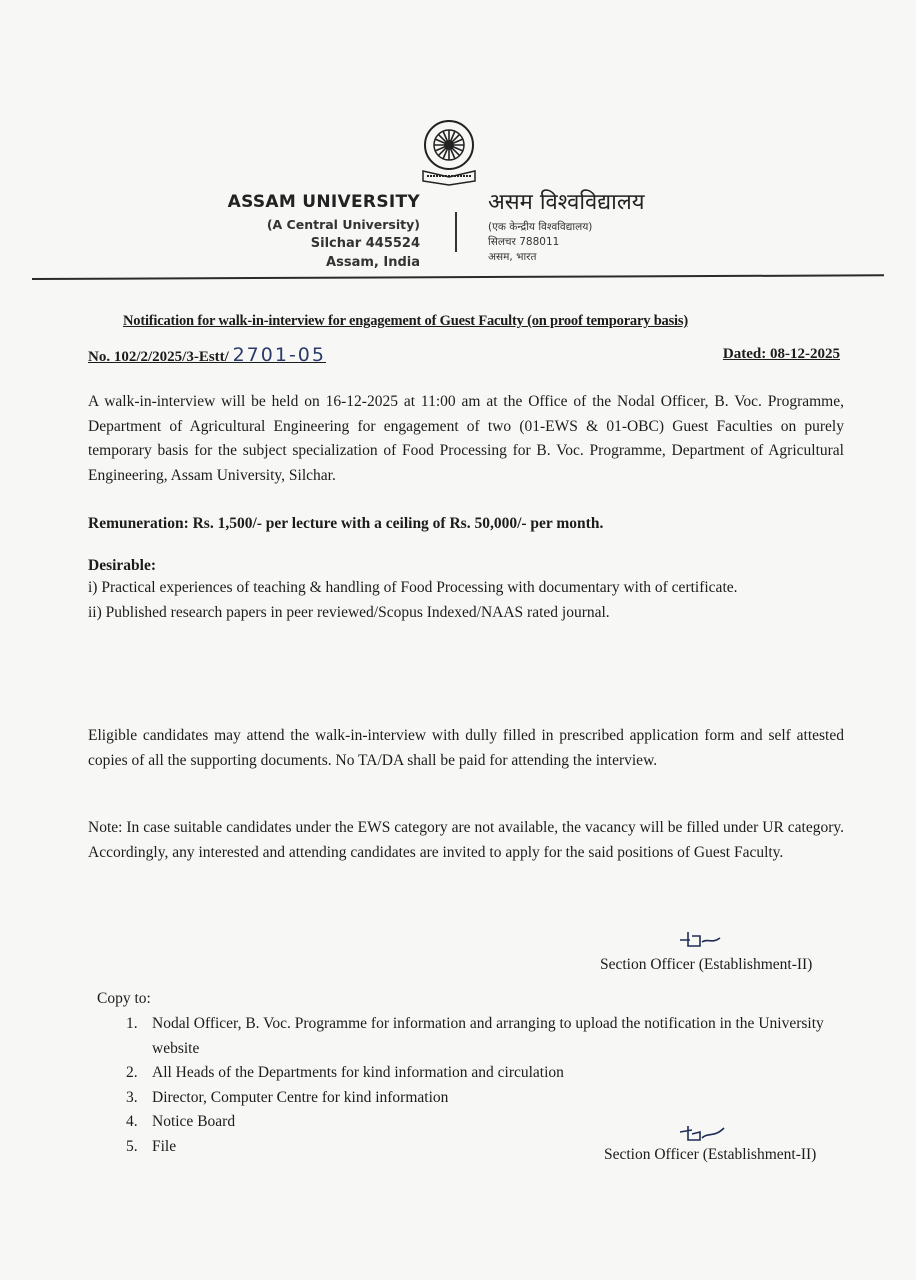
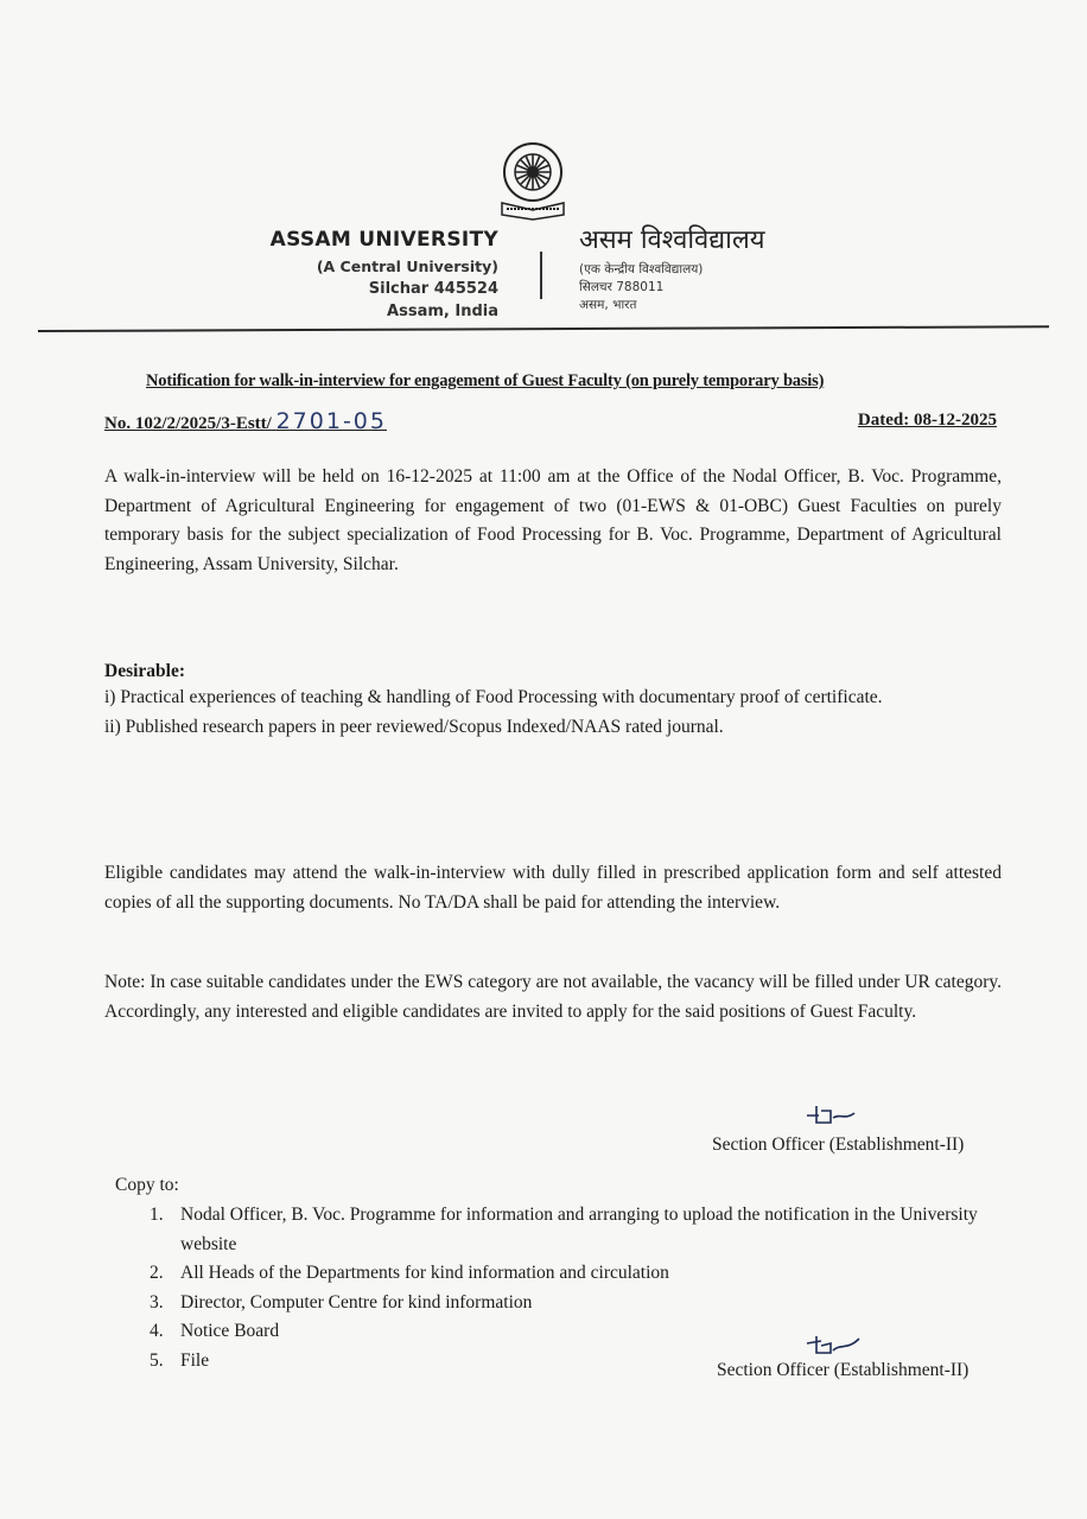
  ASSAM UNIVERSITY
  (A Central University)
  Silchar 445524
  Assam, India
  असम विश्वविद्यालय
  (एक केन्द्रीय विश्वविद्यालय)
  सिलचर 788011
  असम, भारत
- Notification for walk-in-interview for engagement of Guest Faculty (on proof temporary basis)
+ Notification for walk-in-interview for engagement of Guest Faculty (on purely temporary basis)
  No. 102/2/2025/3-Estt/ 2701-05
  Dated: 08-12-2025
  A walk-in-interview will be held on 16-12-2025 at 11:00 am at the Office of the Nodal Officer, B. Voc. Programme, Department of Agricultural Engineering for engagement of two (01-EWS & 01-OBC) Guest Faculties on purely temporary basis for the subject specialization of Food Processing for B. Voc. Programme, Department of Agricultural Engineering, Assam University, Silchar.
- Remuneration: Rs. 1,500/- per lecture with a ceiling of Rs. 50,000/- per month.
  Desirable:
- i) Practical experiences of teaching & handling of Food Processing with documentary with of certificate.
+ i) Practical experiences of teaching & handling of Food Processing with documentary proof of certificate.
  ii) Published research papers in peer reviewed/Scopus Indexed/NAAS rated journal.
  Eligible candidates may attend the walk-in-interview with dully filled in prescribed application form and self attested copies of all the supporting documents. No TA/DA shall be paid for attending the interview.
- Note: In case suitable candidates under the EWS category are not available, the vacancy will be filled under UR category. Accordingly, any interested and attending candidates are invited to apply for the said positions of Guest Faculty.
+ Note: In case suitable candidates under the EWS category are not available, the vacancy will be filled under UR category. Accordingly, any interested and eligible candidates are invited to apply for the said positions of Guest Faculty.
  Section Officer (Establishment-II)
  Copy to:
  1.
  Nodal Officer, B. Voc. Programme for information and arranging to upload the notification in the University website
  2.
  All Heads of the Departments for kind information and circulation
  3.
  Director, Computer Centre for kind information
  4.
  Notice Board
  5.
  File
  Section Officer (Establishment-II)
